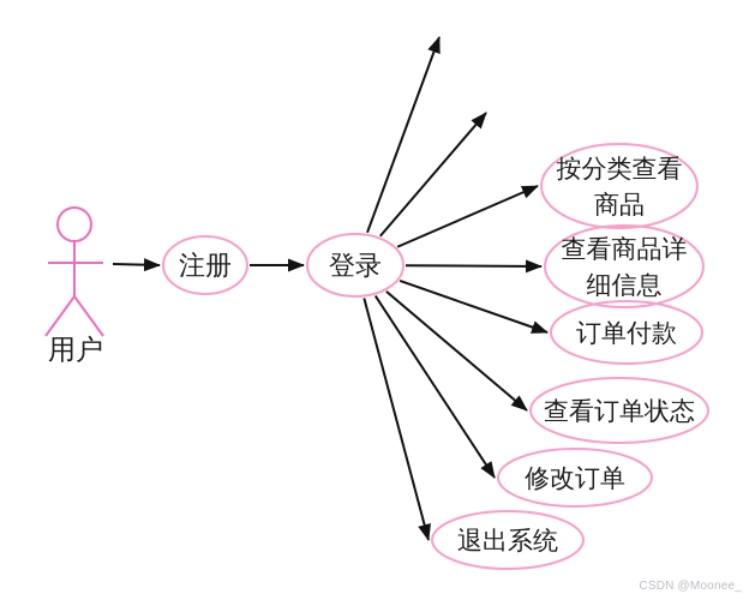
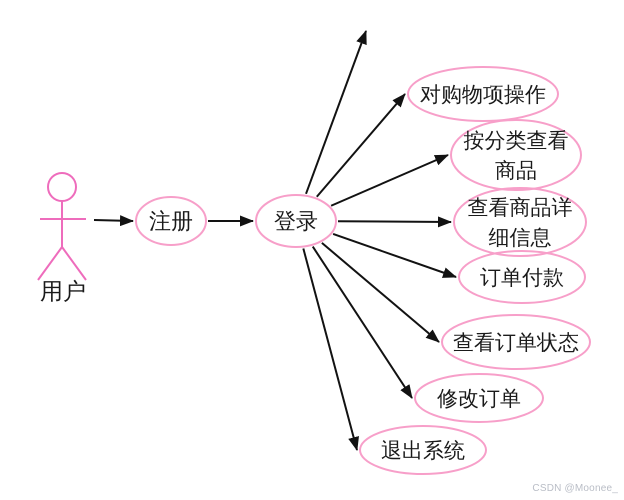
  用户
  注册
  登录
+ 对购物项操作
  按分类查看
  商品
  查看商品详
  细信息
  订单付款
  查看订单状态
  修改订单
  退出系统
  CSDN @Moonee_
